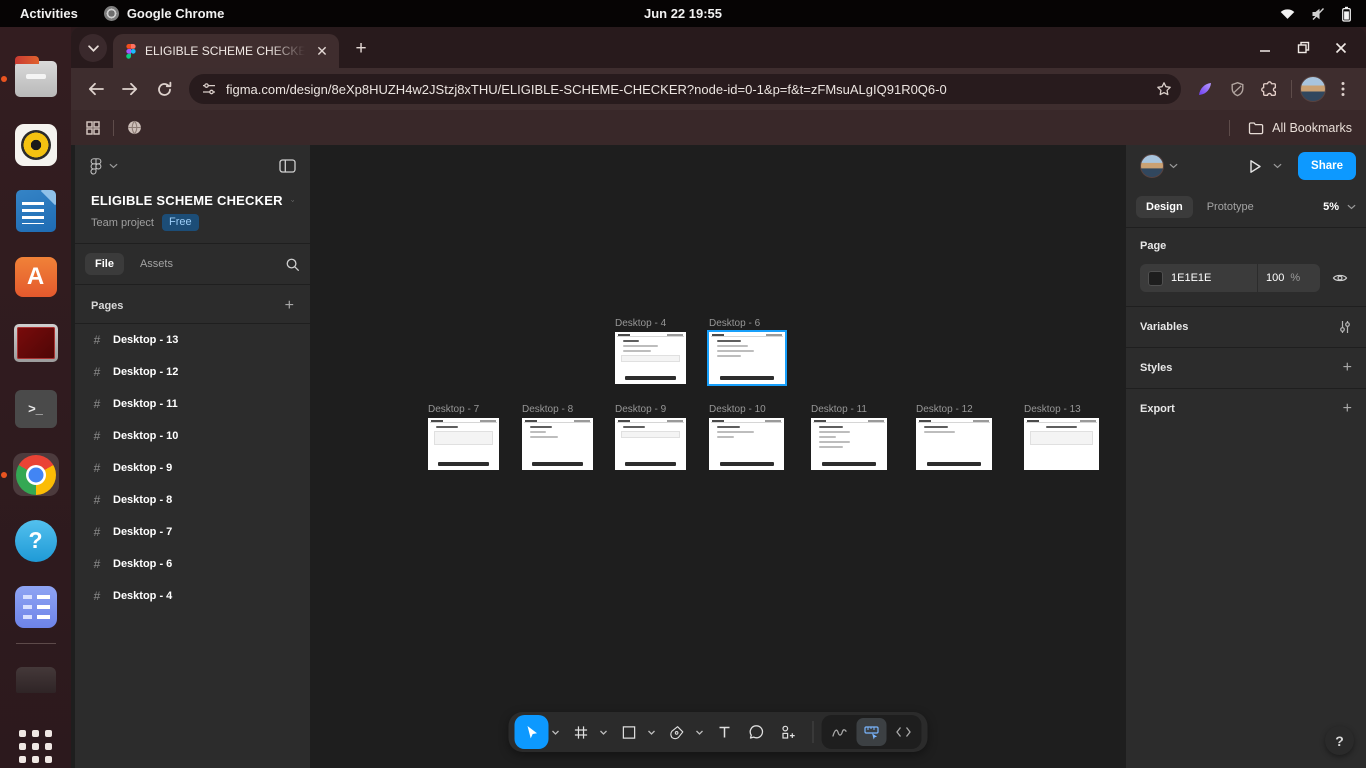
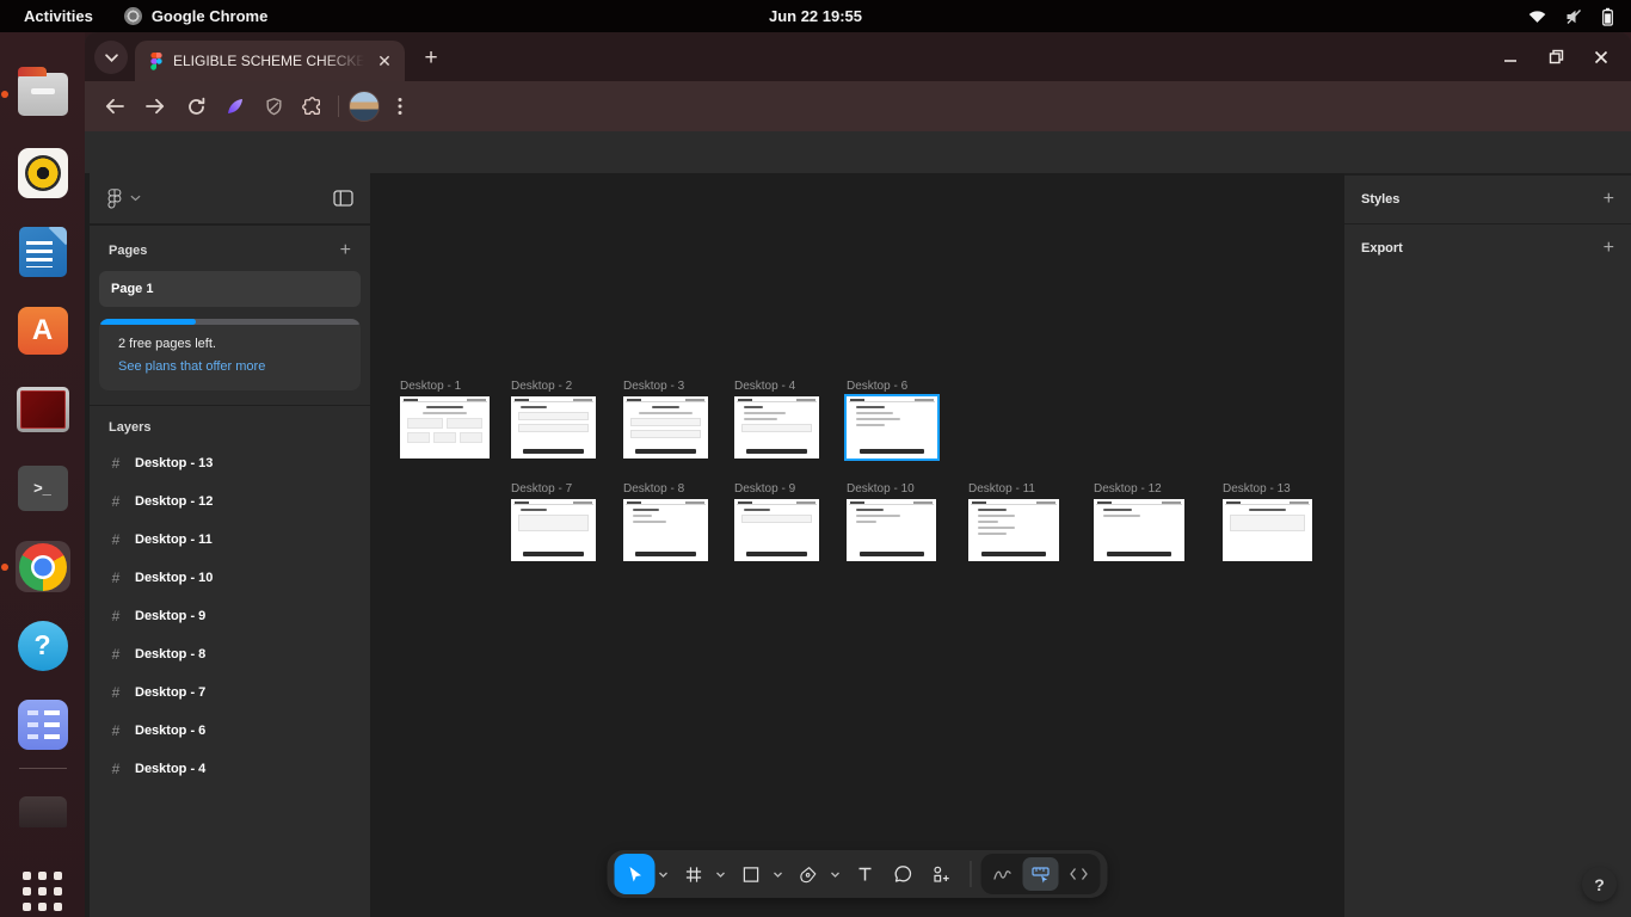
  Activities
  Google Chrome
  Jun 22 19:55
  A
  >_
  ?
  ELIGIBLE SCHEME CHECKE
  ✕
  +
- figma.com/design/8eXp8HUZH4w2JStzj8xTHU/ELIGIBLE-SCHEME-CHECKER?node-id=0-1&p=f&t=zFMsuALgIQ91R0Q6-0
- All Bookmarks
- ELIGIBLE SCHEME CHECKER
- Team project
- Free
- File
- Assets
  Pages
  +
+ Page 1
+ 2 free pages left.
+ See plans that offer more
+ Layers
  #
  Desktop - 13
  #
  Desktop - 12
  #
  Desktop - 11
  #
  Desktop - 10
  #
  Desktop - 9
  #
  Desktop - 8
  #
  Desktop - 7
  #
  Desktop - 6
  #
  Desktop - 4
+ Desktop - 1
+ Desktop - 2
+ Desktop - 3
  Desktop - 4
  Desktop - 6
  Desktop - 7
  Desktop - 8
  Desktop - 9
  Desktop - 10
  Desktop - 11
  Desktop - 12
  Desktop - 13
- Share
- Design
- Prototype
- 5%
- Page
- 1E1E1E
- 100
- %
- Variables
  Styles
  +
  Export
  +
  ?
